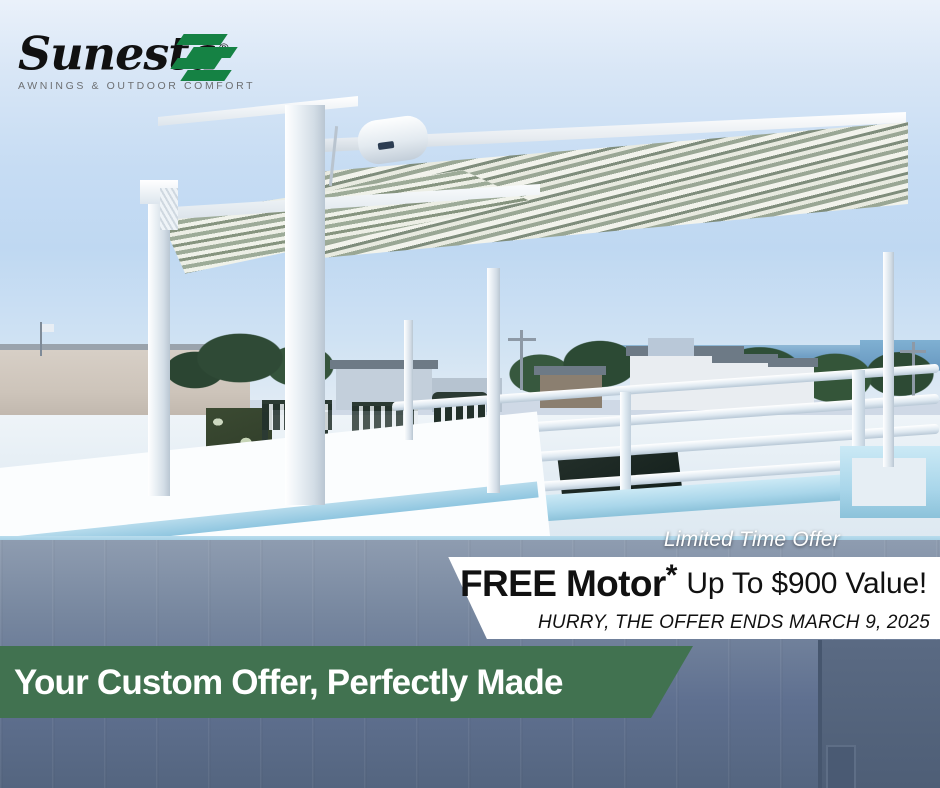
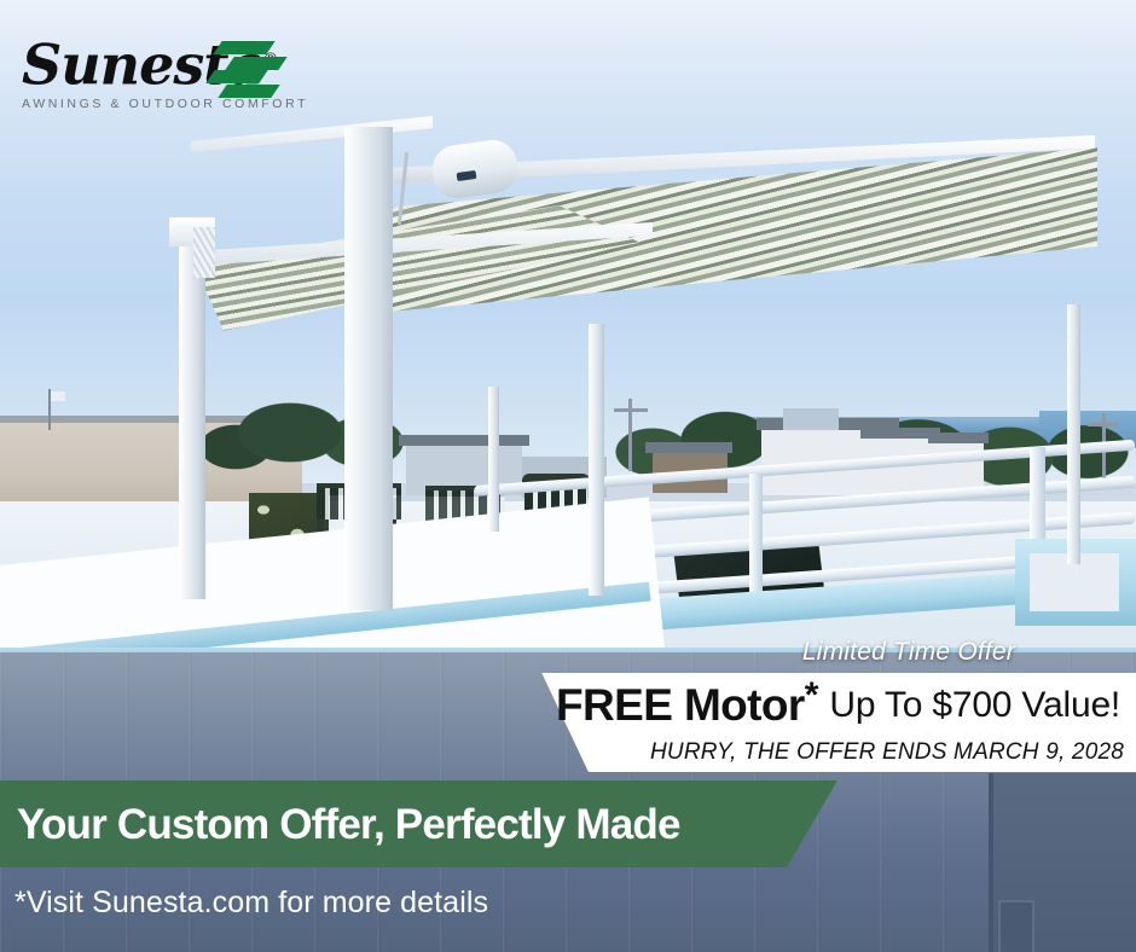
  Sunest
  AWNINGS & OUTDOOR COMFORT
  Limited Time Offer
  FREE Motor
  *
- Up To $900 Value!
+ Up To $700 Value!
- HURRY, THE OFFER ENDS MARCH 9, 2025
+ HURRY, THE OFFER ENDS MARCH 9, 2028
  Your Custom Offer, Perfectly Made
+ *Visit Sunesta.com for more details
